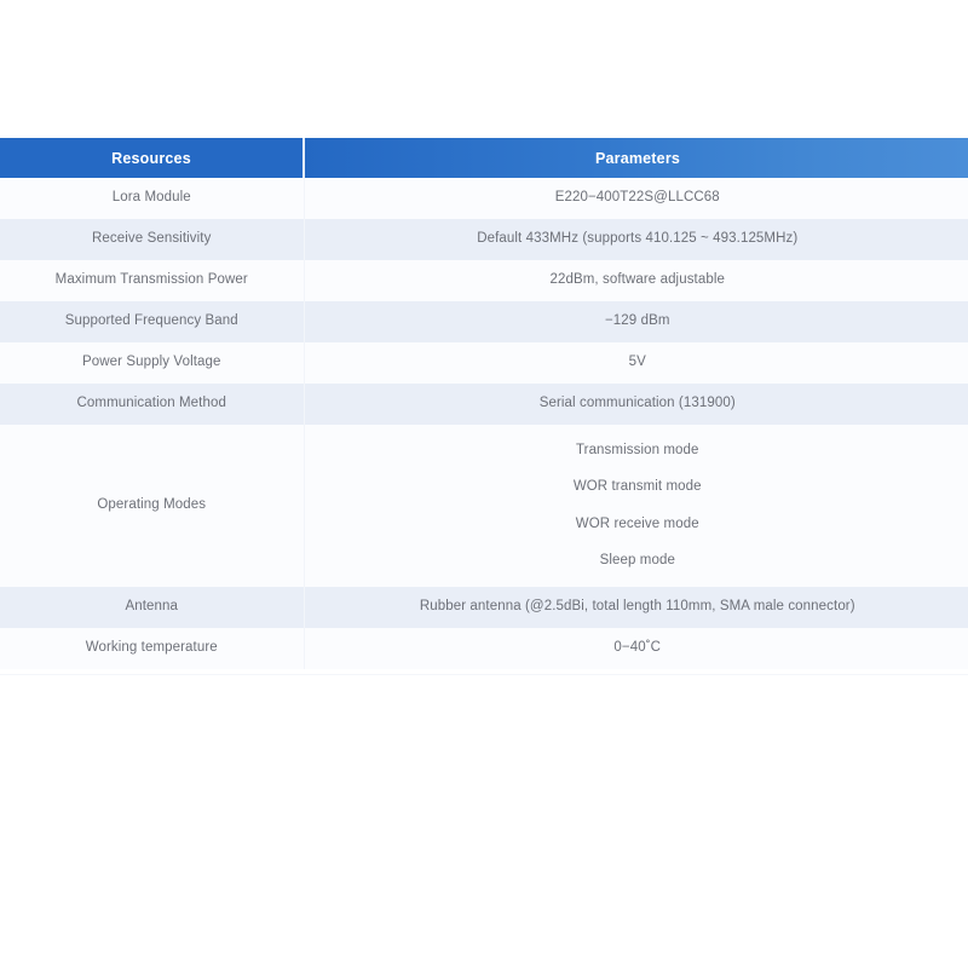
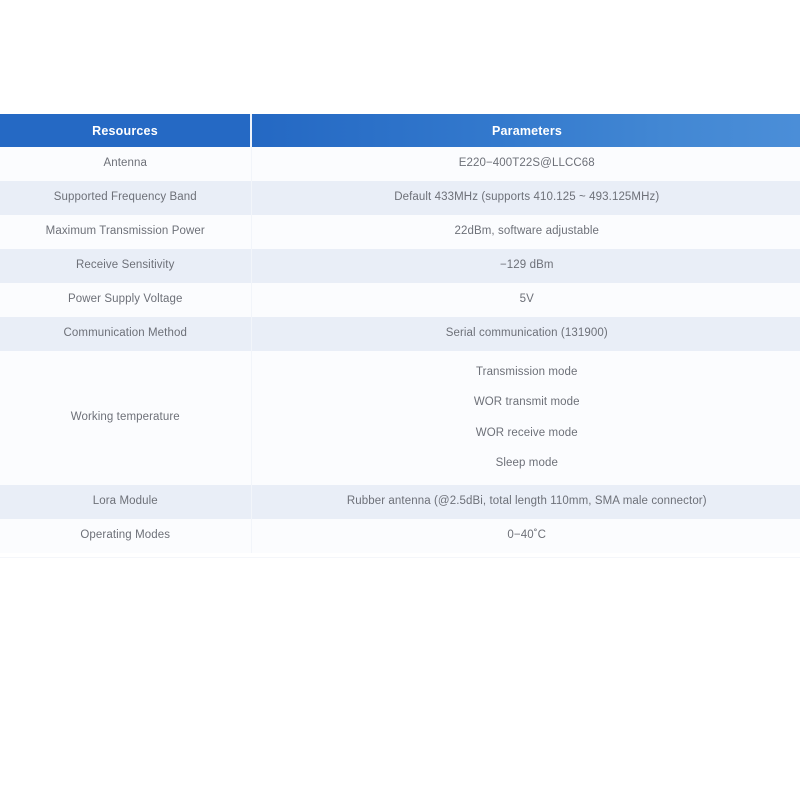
  Resources	Parameters
- Lora Module	E220−400T22S@LLCC68
+ Antenna	E220−400T22S@LLCC68
- Receive Sensitivity	Default 433MHz (supports 410.125 ~ 493.125MHz)
+ Supported Frequency Band	Default 433MHz (supports 410.125 ~ 493.125MHz)
  Maximum Transmission Power	22dBm, software adjustable
- Supported Frequency Band	−129 dBm
+ Receive Sensitivity	−129 dBm
  Power Supply Voltage	5V
  Communication Method	Serial communication (131900)
- Operating Modes	Transmission mode WOR transmit mode WOR receive mode Sleep mode
+ Working temperature	Transmission mode WOR transmit mode WOR receive mode Sleep mode
- Antenna	Rubber antenna (@2.5dBi, total length 110mm, SMA male connector)
+ Lora Module	Rubber antenna (@2.5dBi, total length 110mm, SMA male connector)
- Working temperature	0−40˚C
+ Operating Modes	0−40˚C
